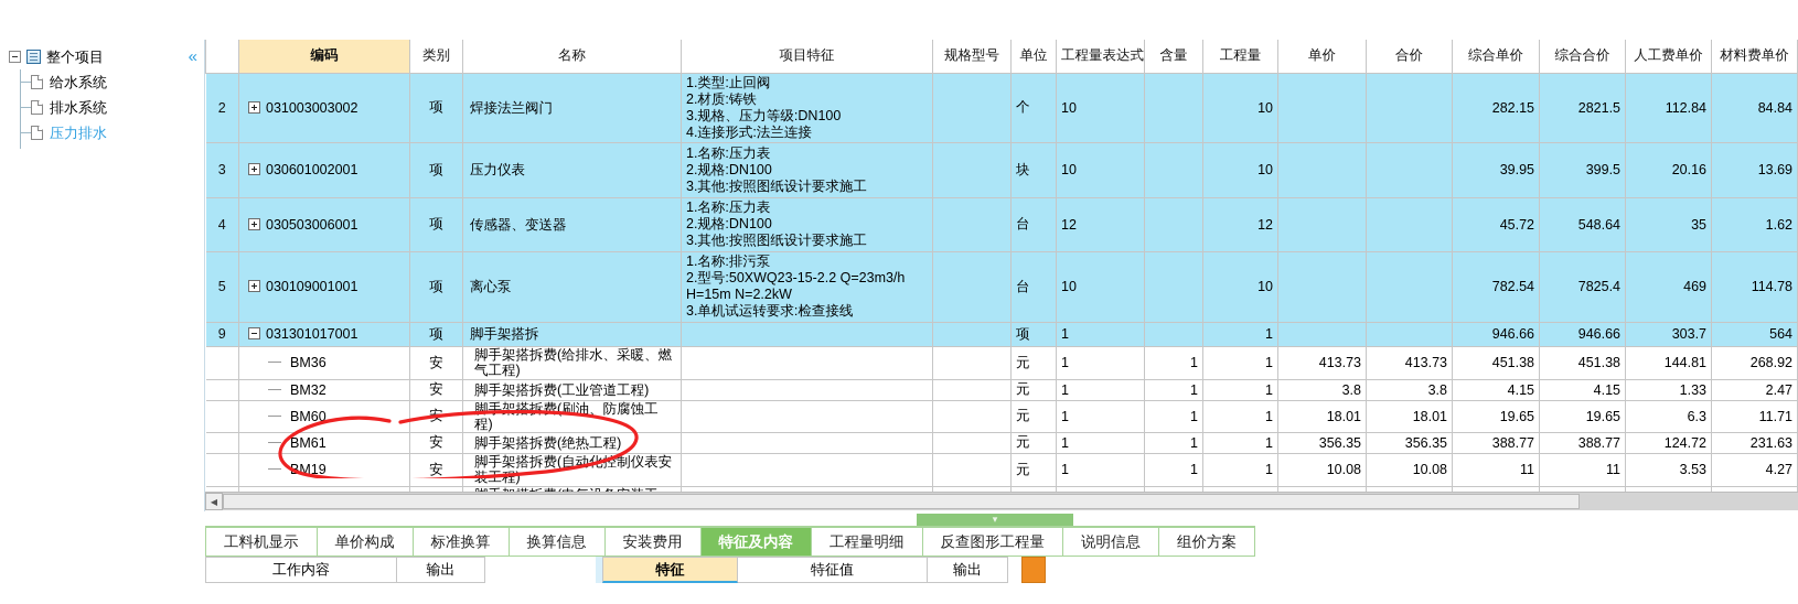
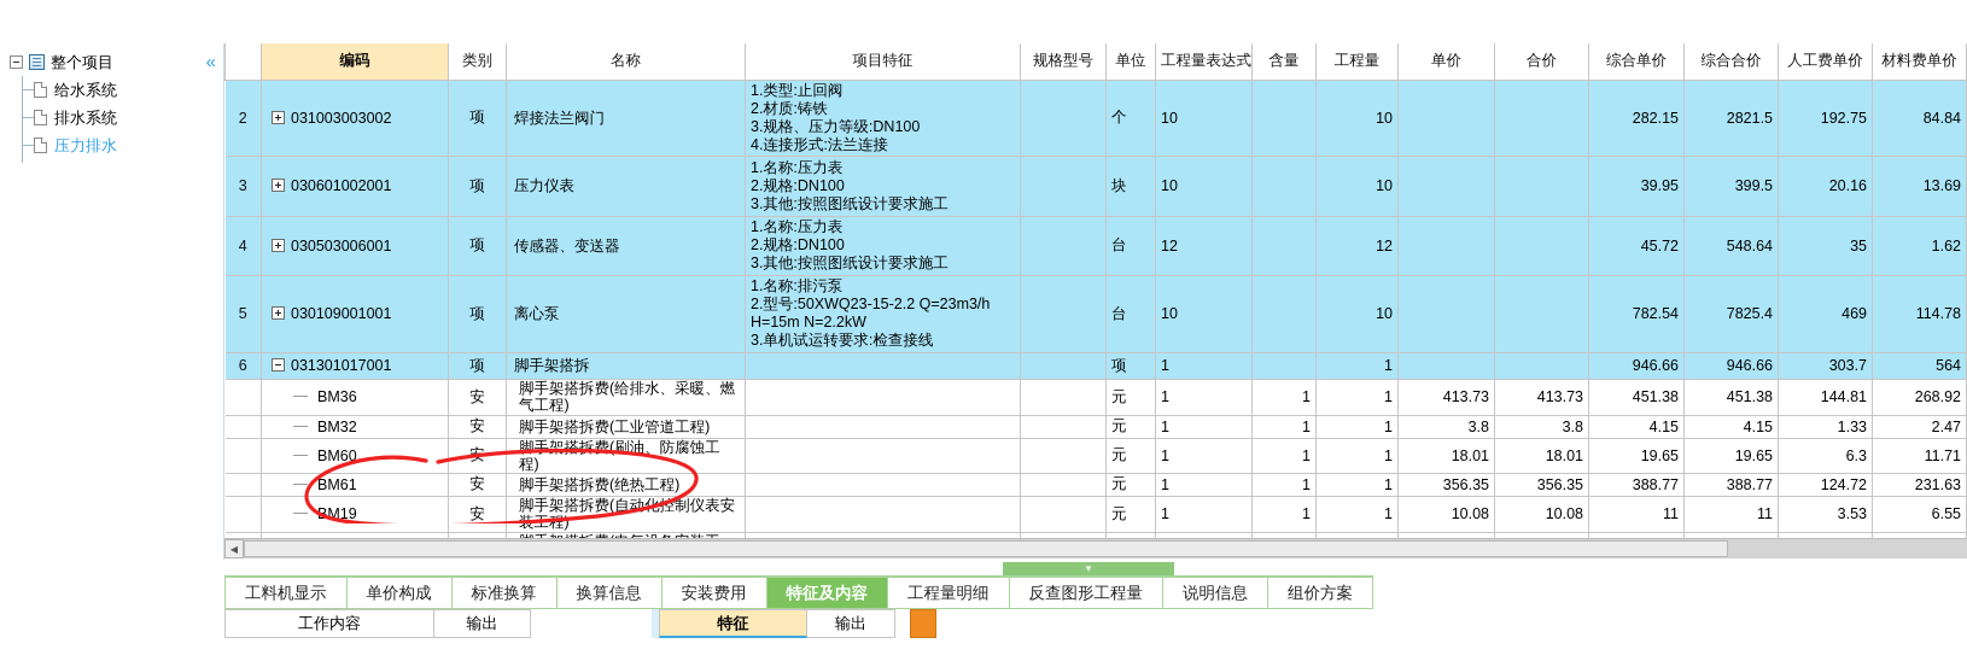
  整个项目
  给水系统
  排水系统
  压力排水
  «
  	编码	类别	名称	项目特征	规格型号	单位	工程量表达式	含量	工程量	单价	合价	综合单价	综合合价	人工费单价	材料费单价
- 2	031003003002	项	焊接法兰阀门	1.类型:止回阀2.材质:铸铁3.规格、压力等级:DN1004.连接形式:法兰连接		个	10		10			282.15	2821.5	112.84	84.84
+ 2	031003003002	项	焊接法兰阀门	1.类型:止回阀2.材质:铸铁3.规格、压力等级:DN1004.连接形式:法兰连接		个	10		10			282.15	2821.5	192.75	84.84
  3	030601002001	项	压力仪表	1.名称:压力表2.规格:DN1003.其他:按照图纸设计要求施工		块	10		10			39.95	399.5	20.16	13.69
  4	030503006001	项	传感器、变送器	1.名称:压力表2.规格:DN1003.其他:按照图纸设计要求施工		台	12		12			45.72	548.64	35	1.62
  5	030109001001	项	离心泵	1.名称:排污泵2.型号:50XWQ23-15-2.2 Q=23m3/hH=15m N=2.2kW3.单机试运转要求:检查接线		台	10		10			782.54	7825.4	469	114.78
- 9	031301017001	项	脚手架搭拆			项	1		1			946.66	946.66	303.7	564
+ 6	031301017001	项	脚手架搭拆			项	1		1			946.66	946.66	303.7	564
  	BM36	安	脚手架搭拆费(给排水、采暖、燃气工程)			元	1	1	1	413.73	413.73	451.38	451.38	144.81	268.92
  	BM32	安	脚手架搭拆费(工业管道工程)			元	1	1	1	3.8	3.8	4.15	4.15	1.33	2.47
  	BM60		脚手架搭拆费(刷油、防腐蚀工程)			元	1	1	1	18.01	18.01	19.65	19.65	6.3	11.71
  	BM61	安	脚手架搭拆费(绝热工程)			元	1	1	1	356.35	356.35	388.77	388.77	124.72	231.63
- 	M19	安	脚手架搭拆费(自动控制仪表安程)			元	1	1	1	10.08	10.08	11	11	3.53	4.27
+ 	M19	安	脚手架搭拆费(自动控制仪表安程)			元	1	1	1	10.08	10.08	11	11	3.53	6.55
  ◀
  ▾
  工料机显示
  单价构成
  标准换算
  换算信息
  安装费用
  特征及内容
  工程量明细
  反查图形工程量
  说明信息
  组价方案
  工作内容
  输出
  特征
- 特征值
  输出
